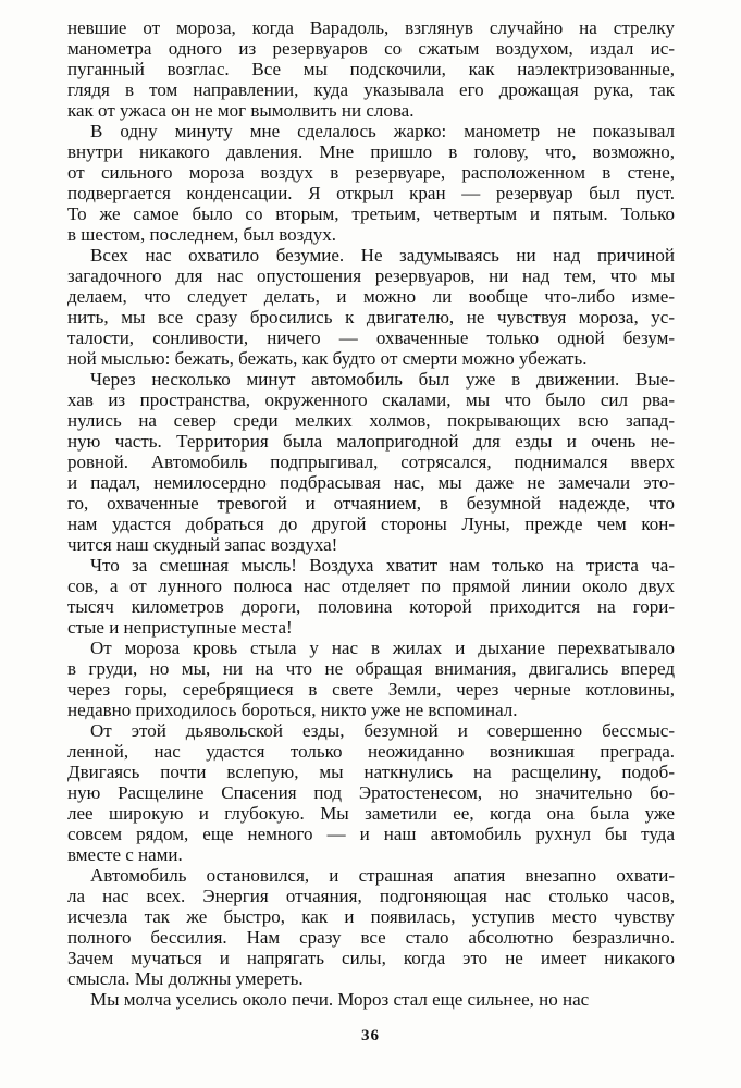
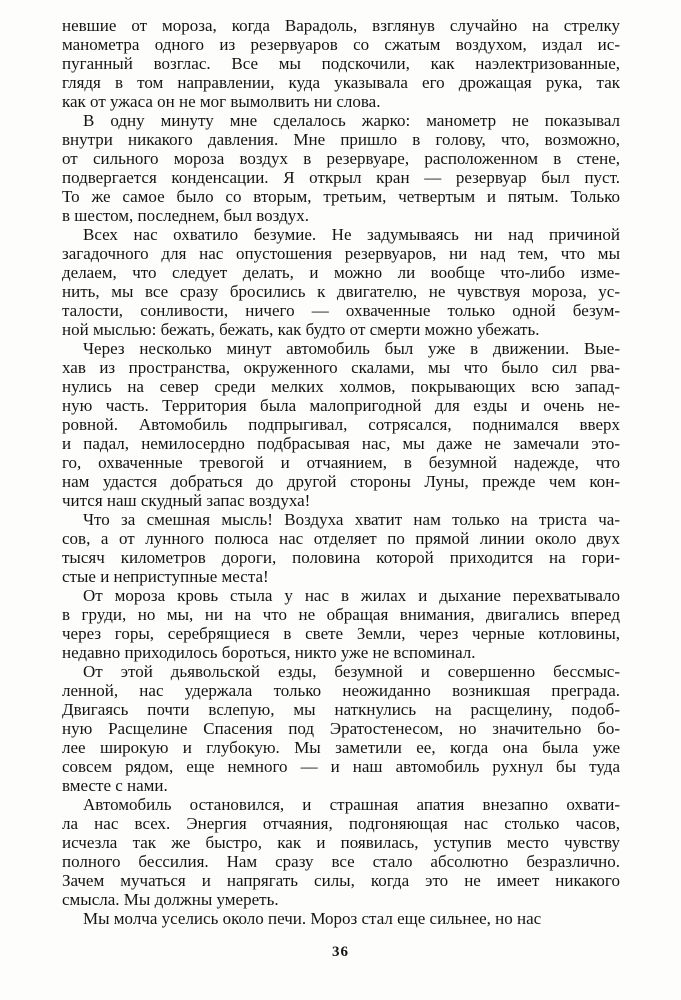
  невшие от мороза, когда Варадоль, взглянув случайно на стрелку
  манометра одного из резервуаров со сжатым воздухом, издал ис-
  пуганный возглас. Все мы подскочили, как наэлектризованные,
  глядя в том направлении, куда указывала его дрожащая рука, так
  как от ужаса он не мог вымолвить ни слова.
  В одну минуту мне сделалось жарко: манометр не показывал
  внутри никакого давления. Мне пришло в голову, что, возможно,
  от сильного мороза воздух в резервуаре, расположенном в стене,
  подвергается конденсации. Я открыл кран — резервуар был пуст.
  То же самое было со вторым, третьим, четвертым и пятым. Только
  в шестом, последнем, был воздух.
  Всех нас охватило безумие. Не задумываясь ни над причиной
  загадочного для нас опустошения резервуаров, ни над тем, что мы
  делаем, что следует делать, и можно ли вообще что-либо изме-
  нить, мы все сразу бросились к двигателю, не чувствуя мороза, ус-
  талости, сонливости, ничего — охваченные только одной безум-
  ной мыслью: бежать, бежать, как будто от смерти можно убежать.
  Через несколько минут автомобиль был уже в движении. Вые-
  хав из пространства, окруженного скалами, мы что было сил рва-
  нулись на север среди мелких холмов, покрывающих всю запад-
  ную часть. Территория была малопригодной для езды и очень не-
  ровной. Автомобиль подпрыгивал, сотрясался, поднимался вверх
  и падал, немилосердно подбрасывая нас, мы даже не замечали это-
  го, охваченные тревогой и отчаянием, в безумной надежде, что
  нам удастся добраться до другой стороны Луны, прежде чем кон-
  чится наш скудный запас воздуха!
  Что за смешная мысль! Воздуха хватит нам только на триста ча-
  сов, а от лунного полюса нас отделяет по прямой линии около двух
  тысяч километров дороги, половина которой приходится на гори-
  стые и неприступные места!
  От мороза кровь стыла у нас в жилах и дыхание перехватывало
  в груди, но мы, ни на что не обращая внимания, двигались вперед
  через горы, серебрящиеся в свете Земли, через черные котловины,
  недавно приходилось бороться, никто уже не вспоминал.
  От этой дьявольской езды, безумной и совершенно бессмыс-
- ленной, нас удастся только неожиданно возникшая преграда.
+ ленной, нас удержала только неожиданно возникшая преграда.
  Двигаясь почти вслепую, мы наткнулись на расщелину, подоб-
  ную Расщелине Спасения под Эратостенесом, но значительно бо-
  лее широкую и глубокую. Мы заметили ее, когда она была уже
  совсем рядом, еще немного — и наш автомобиль рухнул бы туда
  вместе с нами.
  Автомобиль остановился, и страшная апатия внезапно охвати-
  ла нас всех. Энергия отчаяния, подгоняющая нас столько часов,
  исчезла так же быстро, как и появилась, уступив место чувству
  полного бессилия. Нам сразу все стало абсолютно безразлично.
  Зачем мучаться и напрягать силы, когда это не имеет никакого
  смысла. Мы должны умереть.
  Мы молча уселись около печи. Мороз стал еще сильнее, но нас
  36
